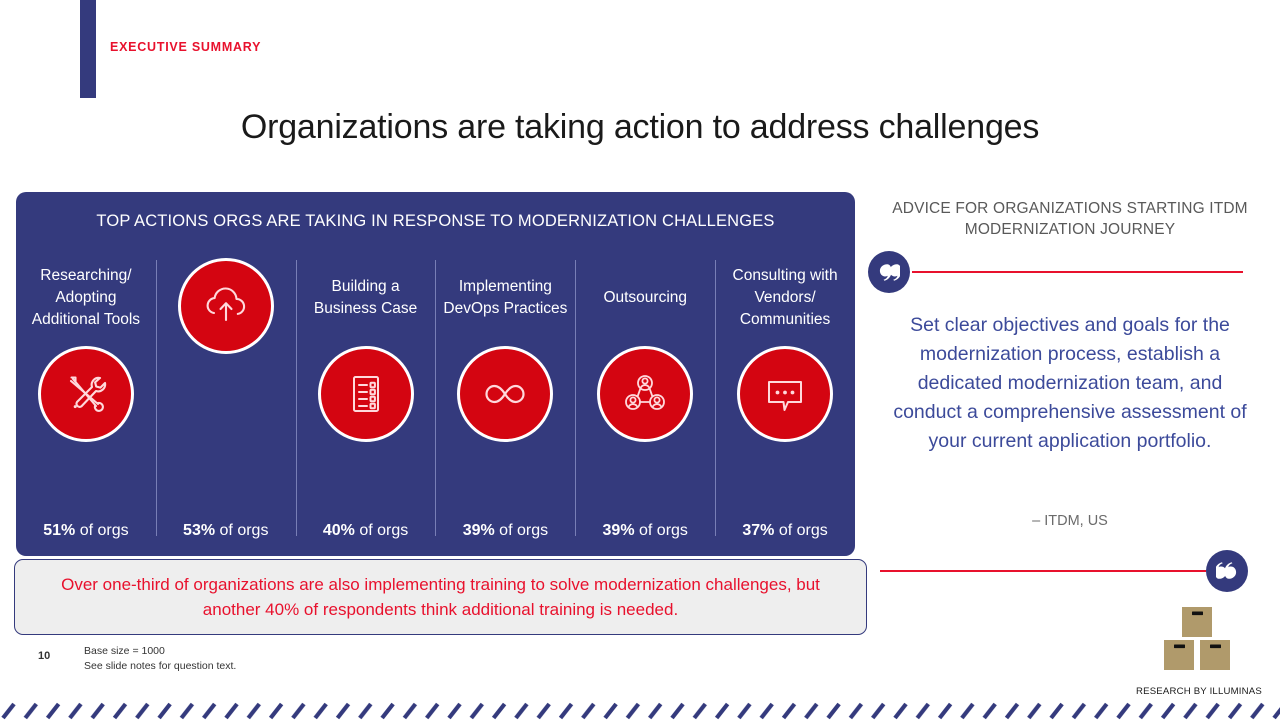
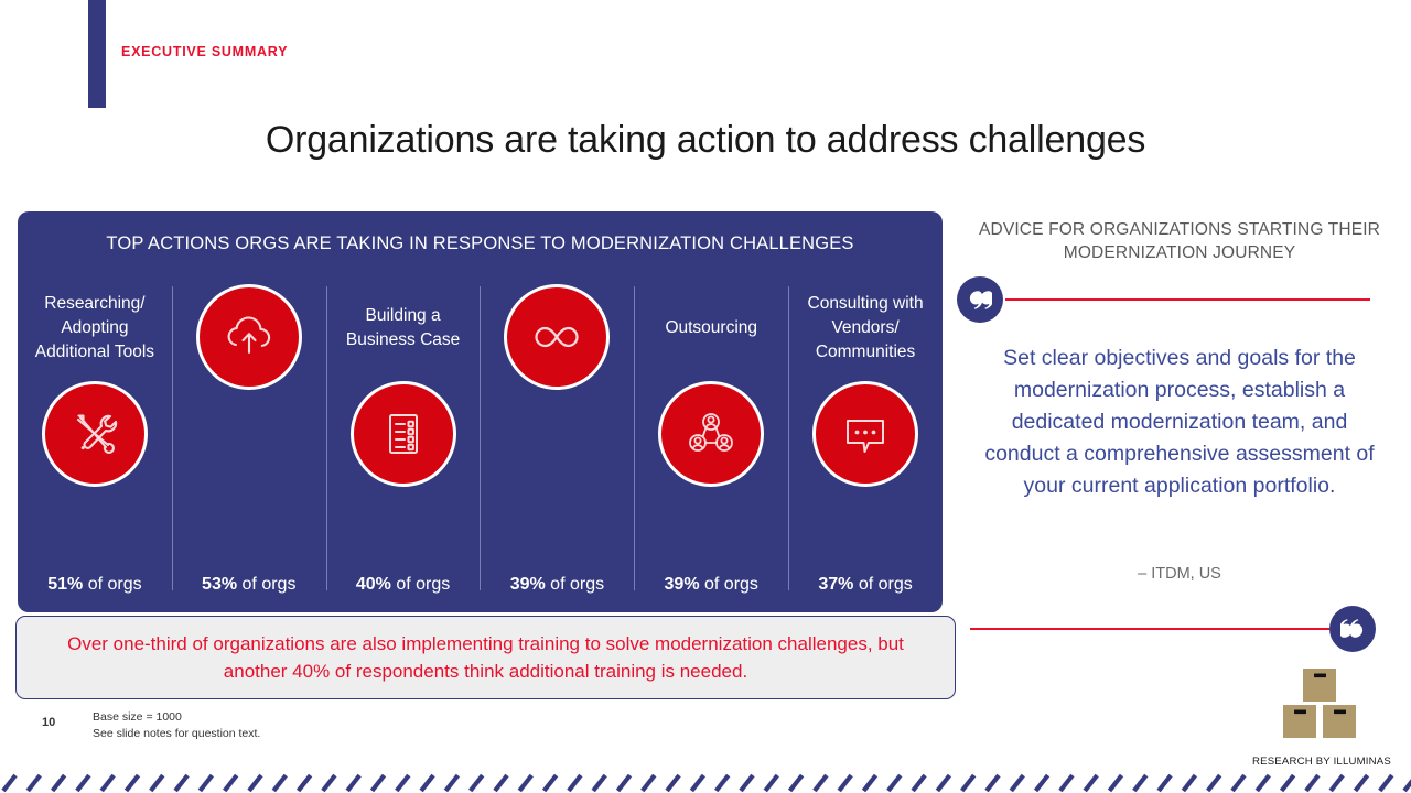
  EXECUTIVE SUMMARY
  Organizations are taking action to address challenges
  TOP ACTIONS ORGS ARE TAKING IN RESPONSE TO MODERNIZATION CHALLENGES
  Researching/ Adopting Additional Tools
  51% of orgs
  53% of orgs
  Building a Business Case
  40% of orgs
- Implementing DevOps Practices
  39% of orgs
  Outsourcing
  39% of orgs
  Consulting with Vendors/ Communities
  37% of orgs
  Over one-third of organizations are also implementing training to solve modernization challenges, but another 40% of respondents think additional training is needed.
  10
  Base size = 1000
  See slide notes for question text.
- ADVICE FOR ORGANIZATIONS STARTING ITDM MODERNIZATION JOURNEY
+ ADVICE FOR ORGANIZATIONS STARTING THEIR MODERNIZATION JOURNEY
  Set clear objectives and goals for the modernization process, establish a dedicated modernization team, and conduct a comprehensive assessment of your current application portfolio.
  – ITDM, US
  RESEARCH BY ILLUMINAS
